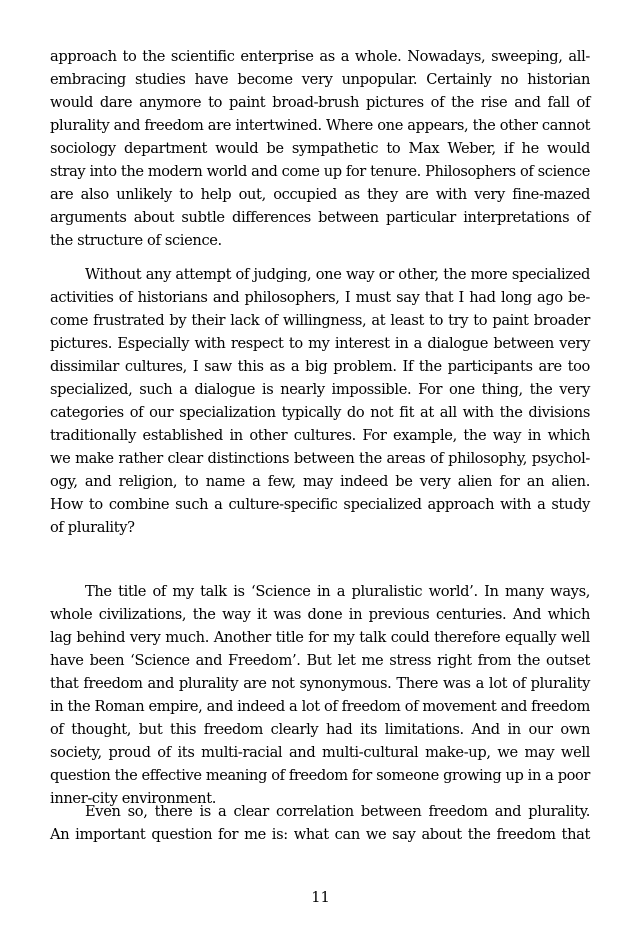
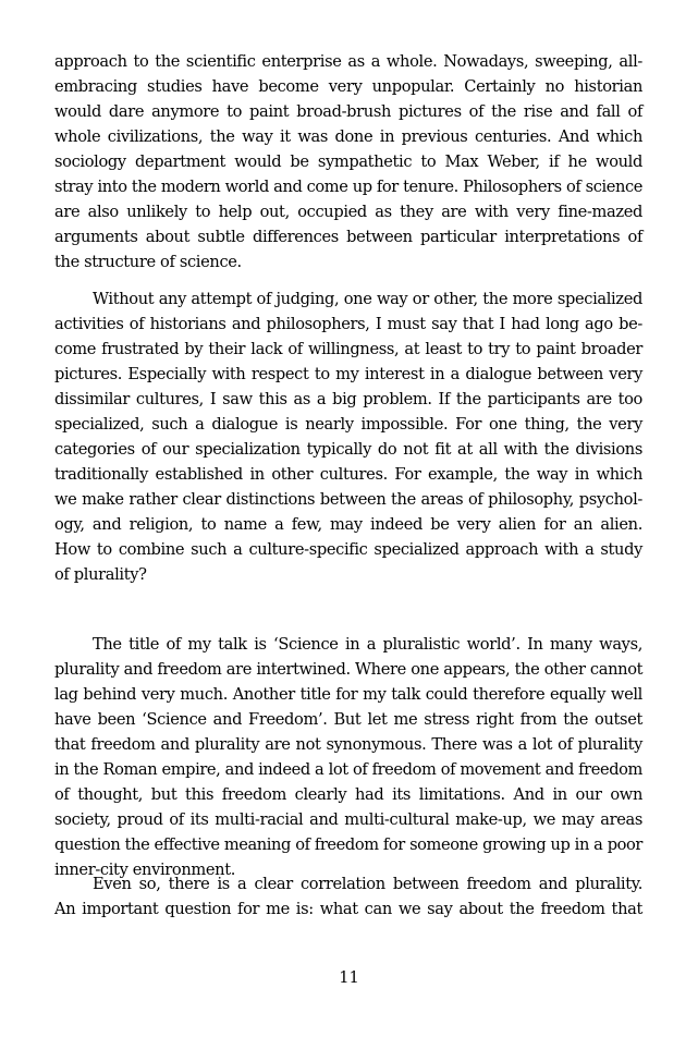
  approach to the scientific enterprise as a whole. Nowadays, sweeping, all-
  embracing studies have become very unpopular. Certainly no historian
  would dare anymore to paint broad-brush pictures of the rise and fall of
- plurality and freedom are intertwined. Where one appears, the other cannot
+ whole civilizations, the way it was done in previous centuries. And which
  sociology department would be sympathetic to Max Weber, if he would
  stray into the modern world and come up for tenure. Philosophers of science
  are also unlikely to help out, occupied as they are with very fine-mazed
  arguments about subtle differences between particular interpretations of
  the structure of science.
  Without any attempt of judging, one way or other, the more specialized
  activities of historians and philosophers, I must say that I had long ago be-
  come frustrated by their lack of willingness, at least to try to paint broader
  pictures. Especially with respect to my interest in a dialogue between very
  dissimilar cultures, I saw this as a big problem. If the participants are too
  specialized, such a dialogue is nearly impossible. For one thing, the very
  categories of our specialization typically do not fit at all with the divisions
  traditionally established in other cultures. For example, the way in which
  we make rather clear distinctions between the areas of philosophy, psychol-
  ogy, and religion, to name a few, may indeed be very alien for an alien.
  How to combine such a culture-specific specialized approach with a study
  of plurality?
  The title of my talk is ‘Science in a pluralistic world’. In many ways,
- whole civilizations, the way it was done in previous centuries. And which
+ plurality and freedom are intertwined. Where one appears, the other cannot
  lag behind very much. Another title for my talk could therefore equally well
  have been ‘Science and Freedom’. But let me stress right from the outset
  that freedom and plurality are not synonymous. There was a lot of plurality
  in the Roman empire, and indeed a lot of freedom of movement and freedom
  of thought, but this freedom clearly had its limitations. And in our own
- society, proud of its multi-racial and multi-cultural make-up, we may well
+ society, proud of its multi-racial and multi-cultural make-up, we may areas
  question the effective meaning of freedom for someone growing up in a poor
  inner-city environment.
  Even so, there is a clear correlation between freedom and plurality.
  An important question for me is: what can we say about the freedom that
  11
